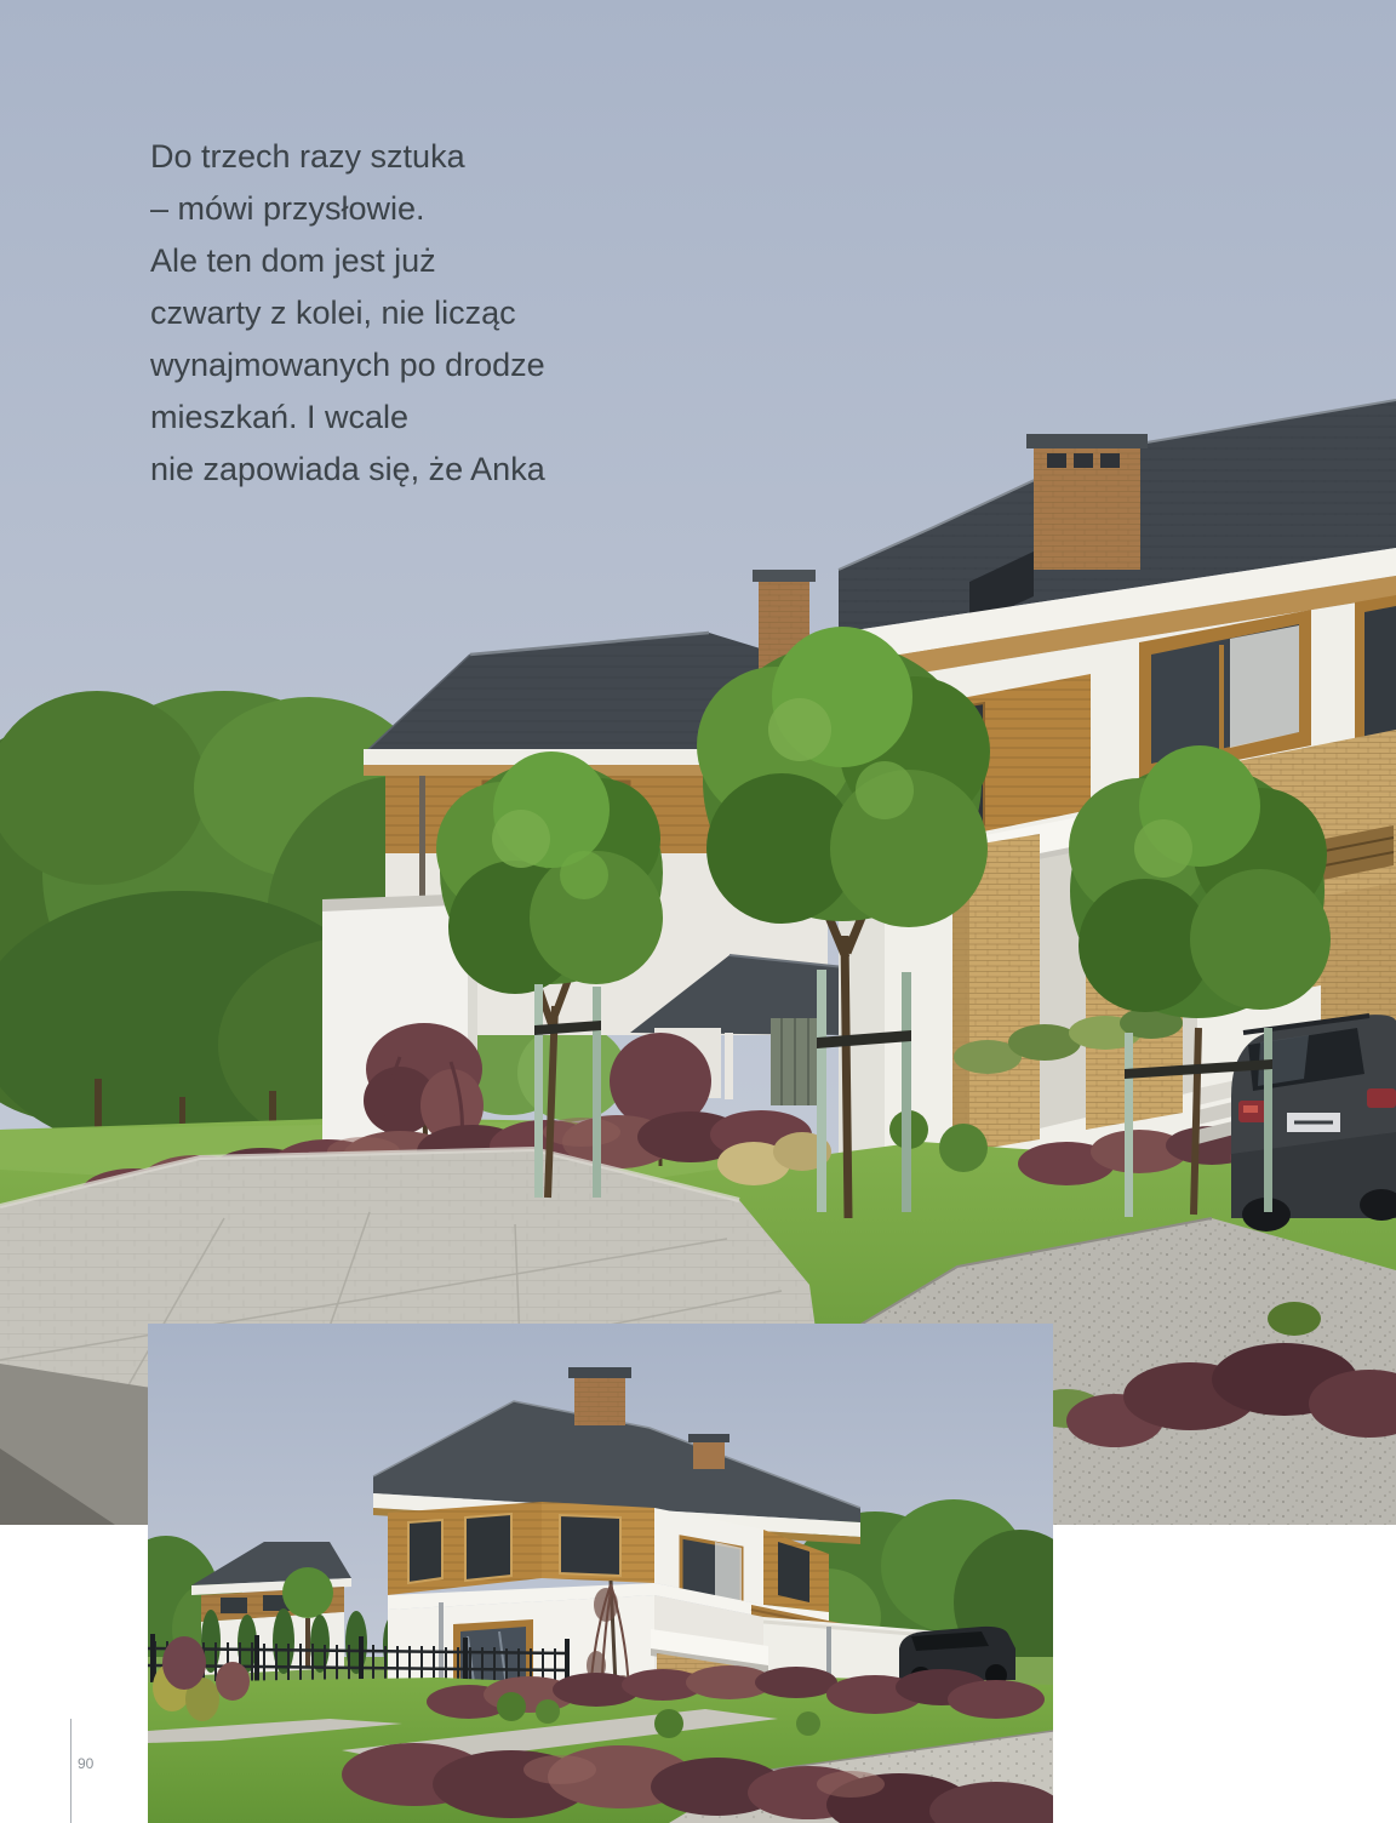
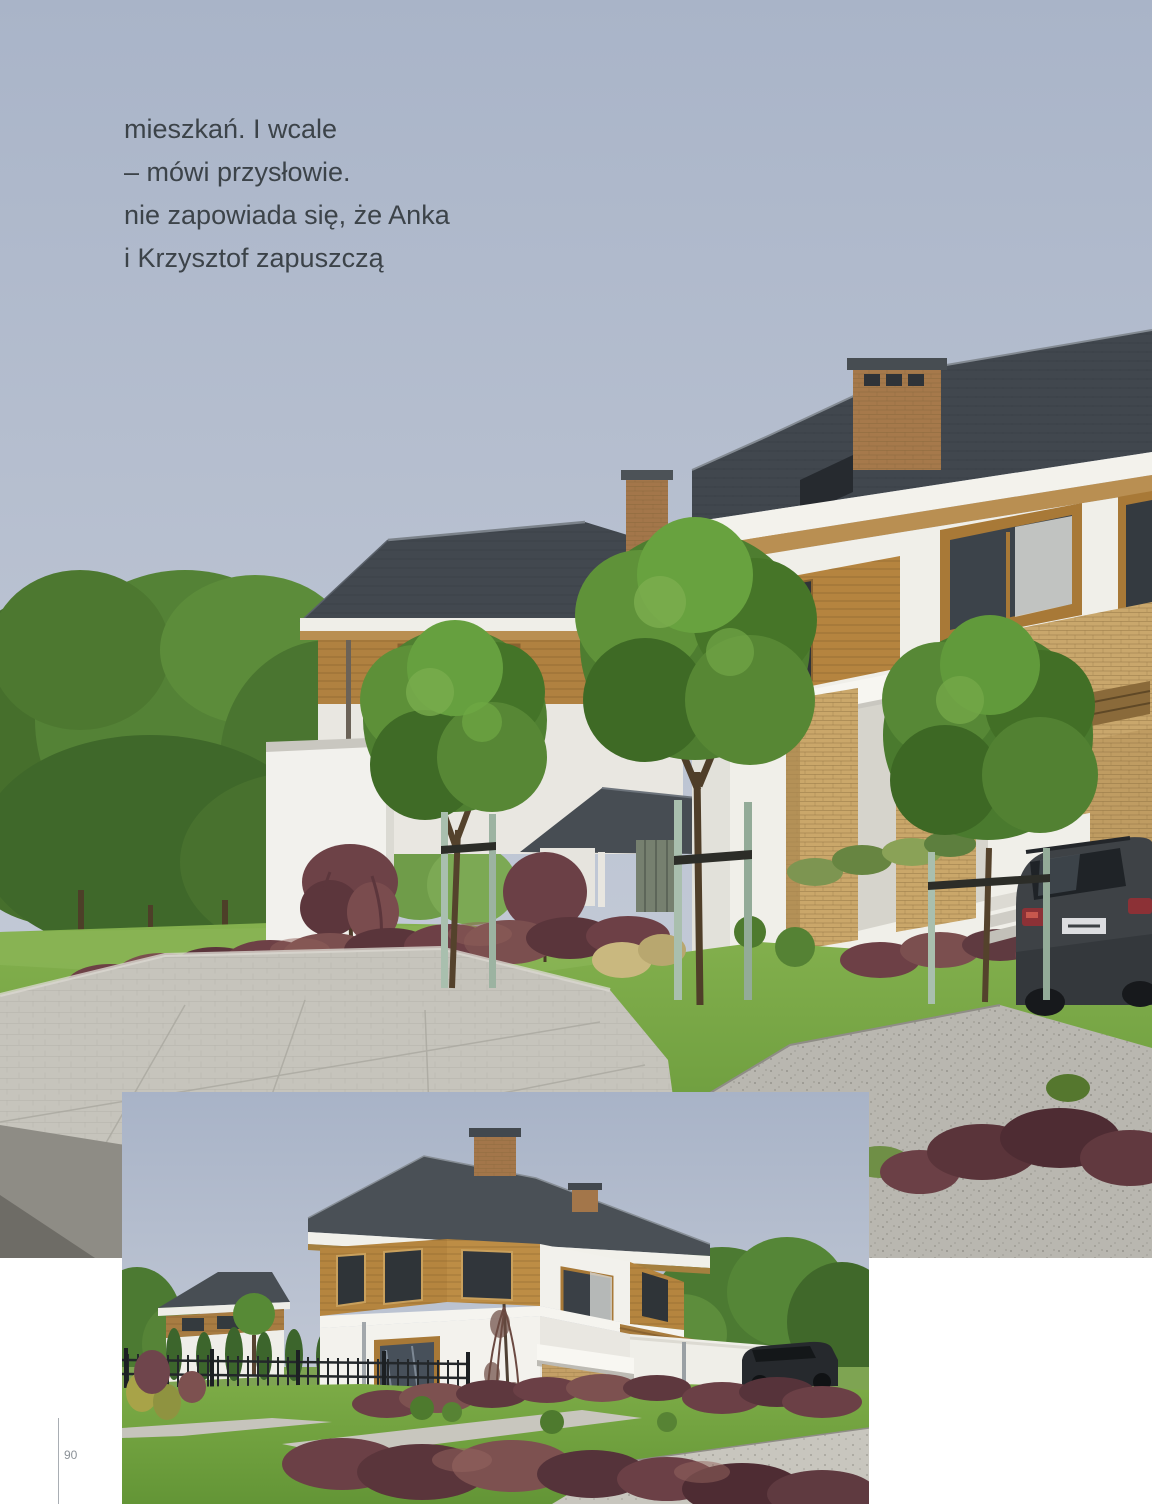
- Do trzech razy sztuka
- – mówi przysłowie.
+ mieszkań. I wcale
- Ale ten dom jest już
- czwarty z kolei, nie licząc
- wynajmowanych po drodze
- mieszkań. I wcale
+ – mówi przysłowie.
  nie zapowiada się, że Anka
+ i Krzysztof zapuszczą
  90
